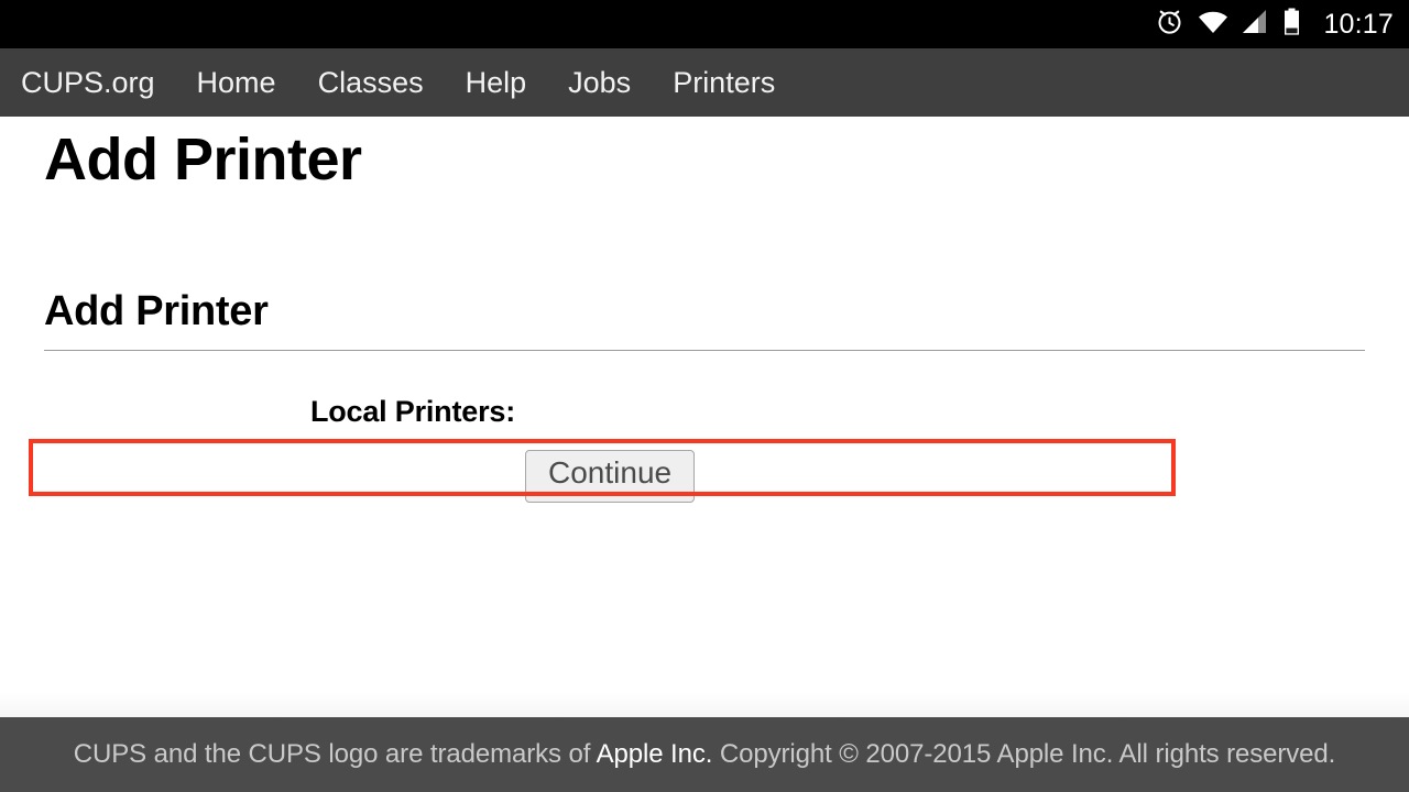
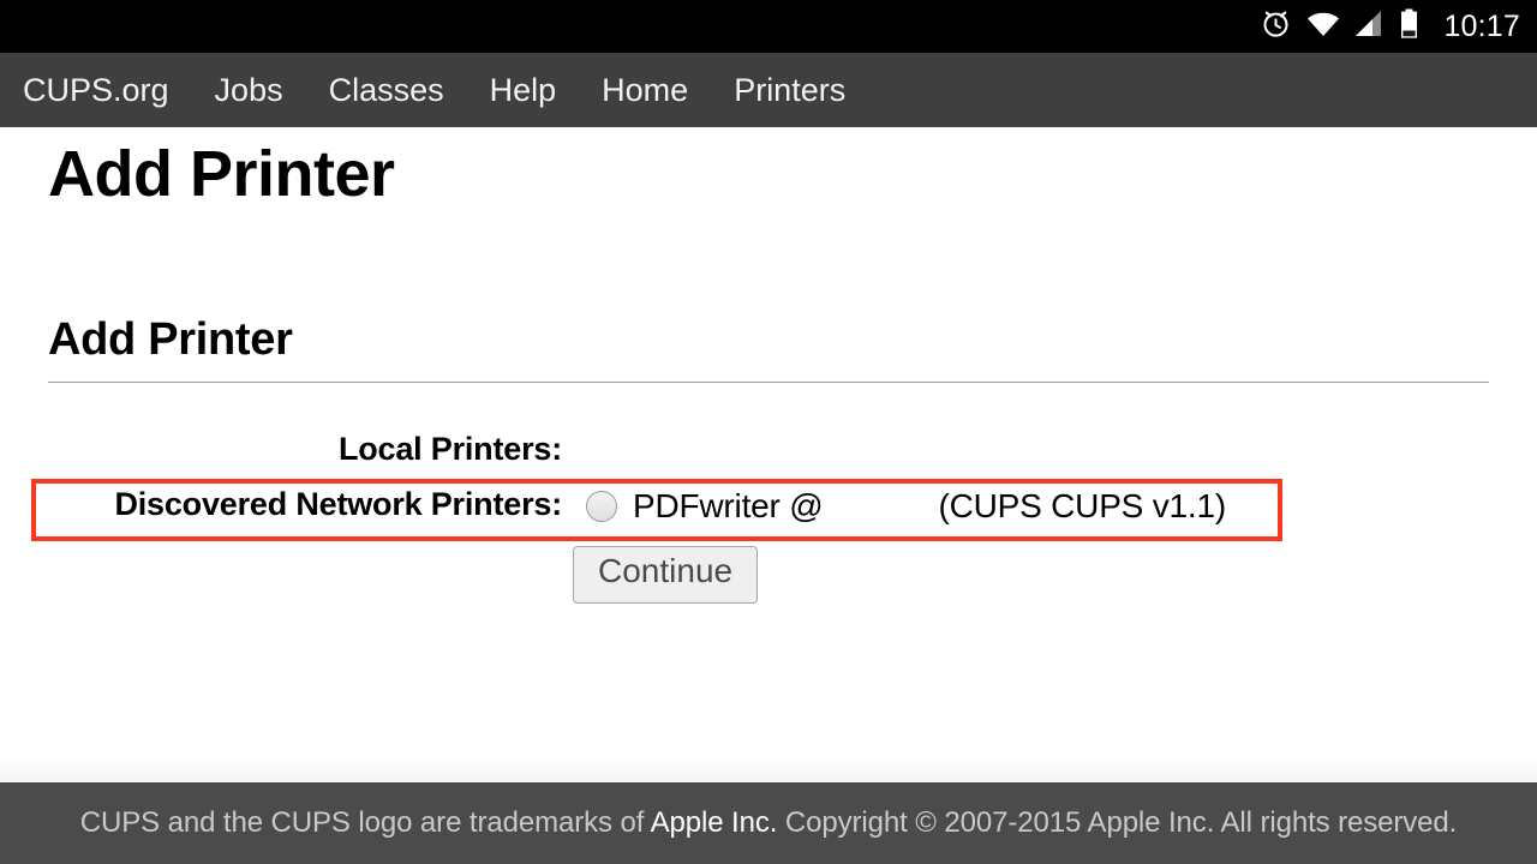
  10:17
  CUPS.org
- Home
+ Jobs
  Classes
  Help
- Jobs
+ Home
  Printers
  Add Printer
  Add Printer
  Local Printers:
+ Discovered Network Printers:
+ PDFwriter @ (CUPS CUPS v1.1)
  Continue
  CUPS and the CUPS logo are trademarks of Apple Inc. Copyright © 2007-2015 Apple Inc. All rights reserved.
